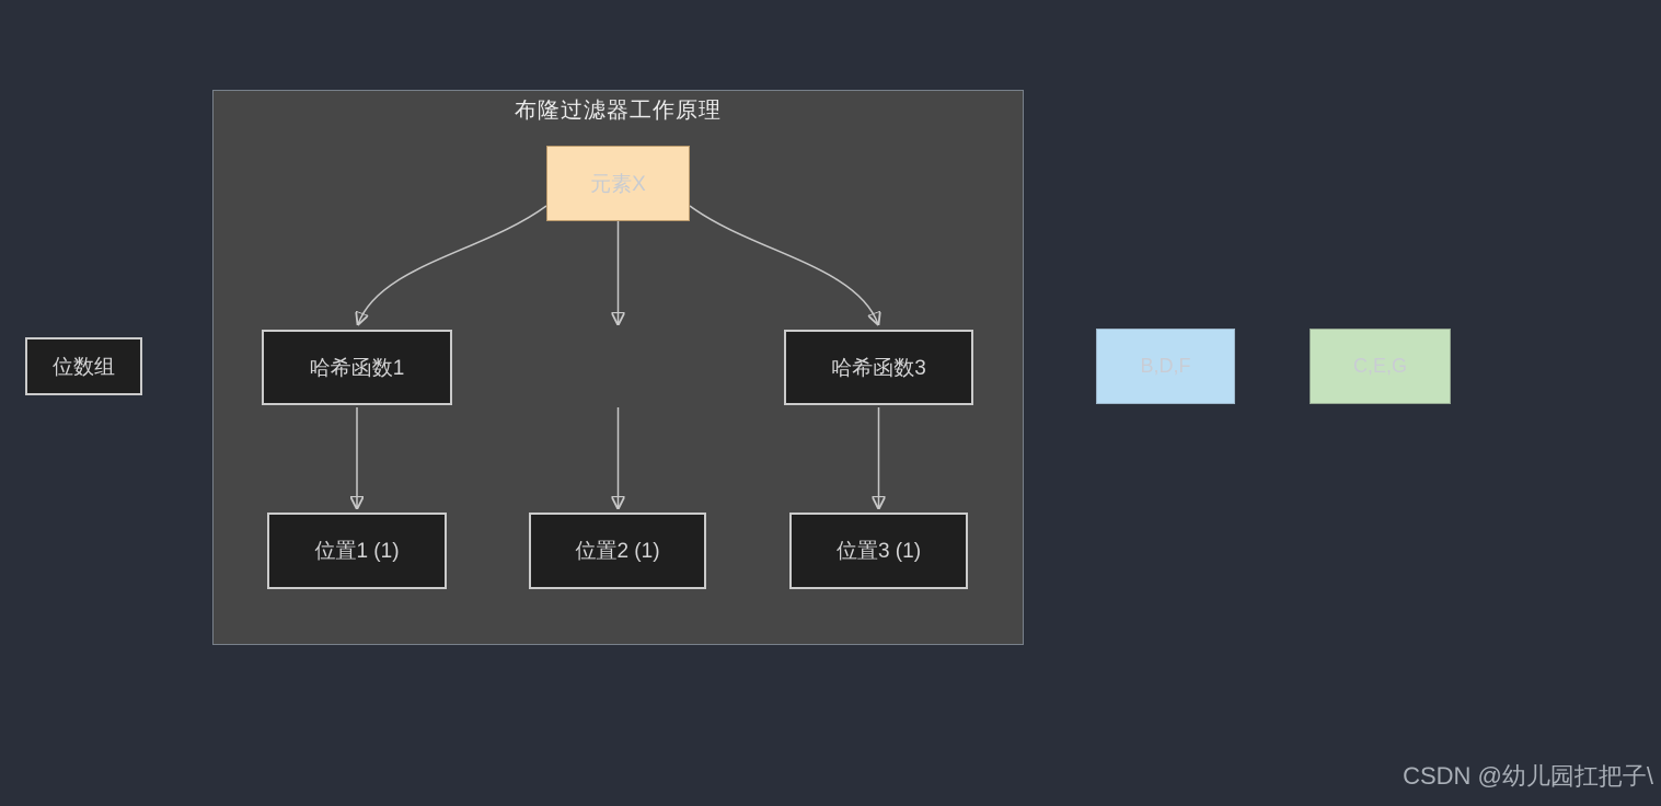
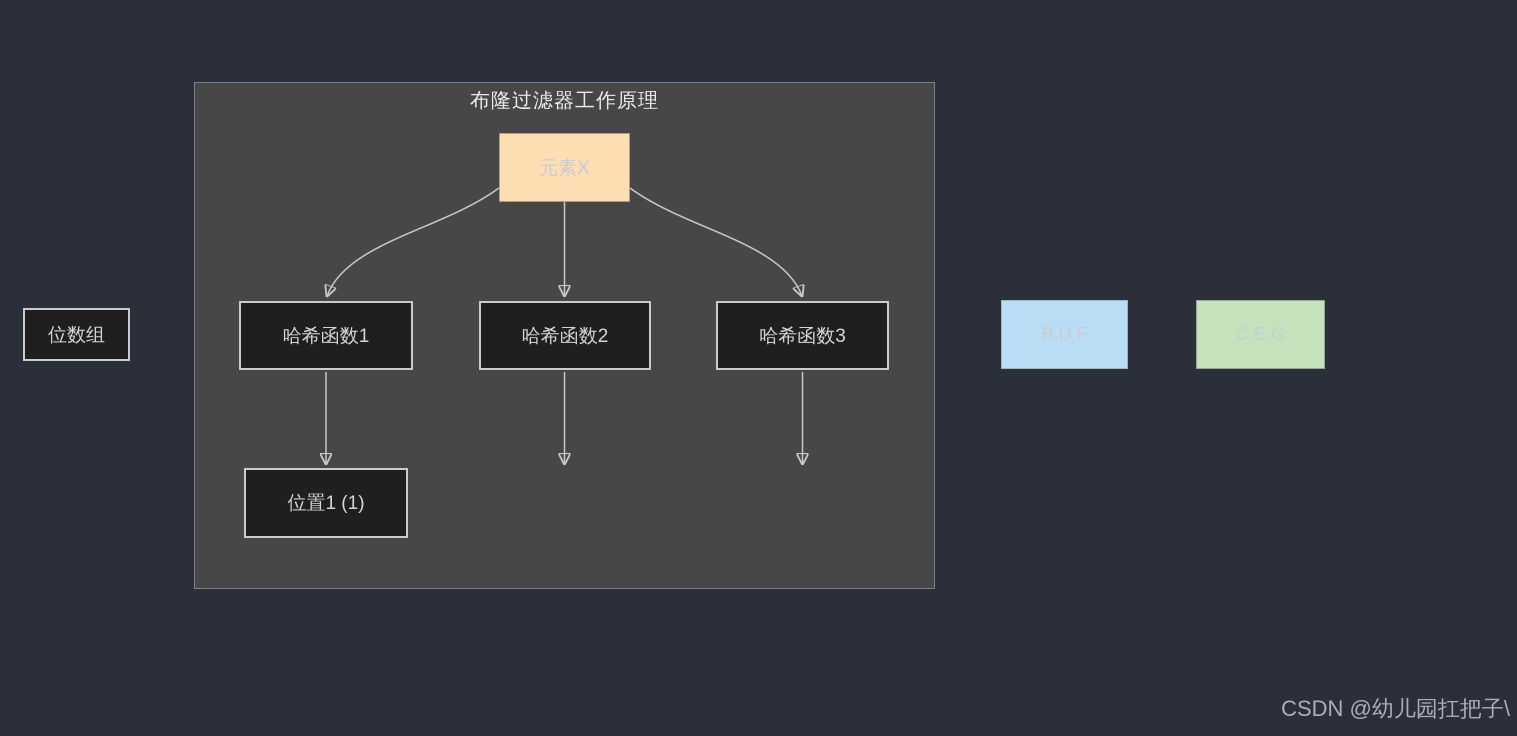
  布隆过滤器工作原理
  元素X
  哈希函数1
+ 哈希函数2
  哈希函数3
  位置1 (1)
- 位置2 (1)
- 位置3 (1)
  位数组
  B,D,F
  CSDN @幼儿园扛把子\
